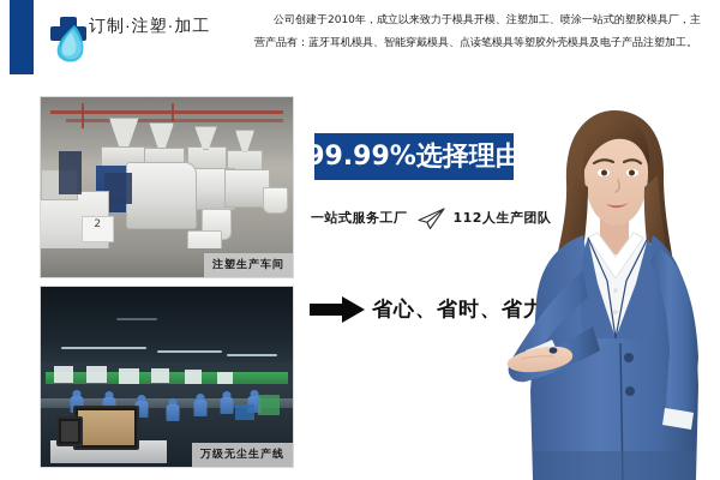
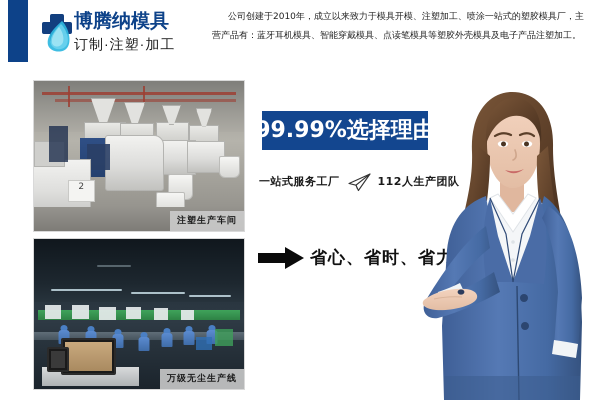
+ 博腾纳模具
  订制·注塑·加工
  公司创建于2010年，成立以来致力于模具开模、注塑加工、喷涂一站式的塑胶模具厂，主
  营产品有：蓝牙耳机模具、智能穿戴模具、点读笔模具等塑胶外壳模具及电子产品注塑加工。
  2
  注塑生产车间
  万级无尘生产线
  99.99%选择理由
  一站式服务工厂
  112人生产团队
  省心、省时、省力
